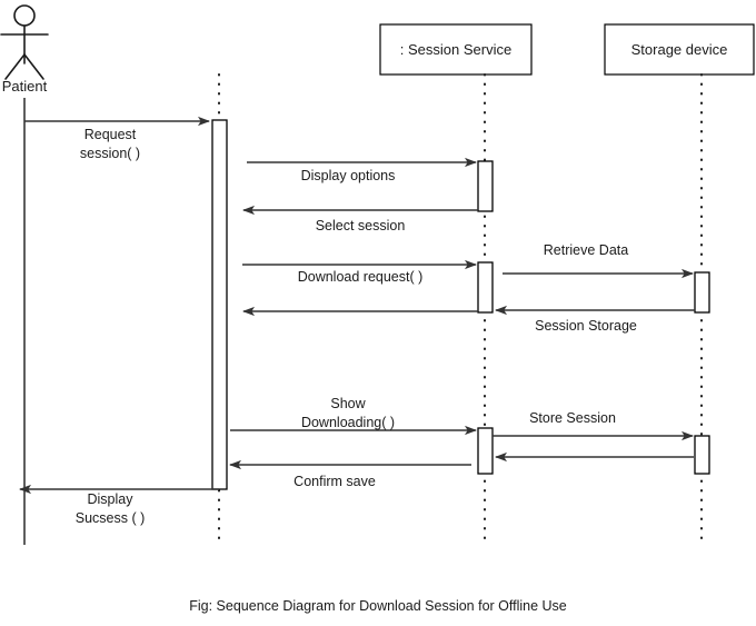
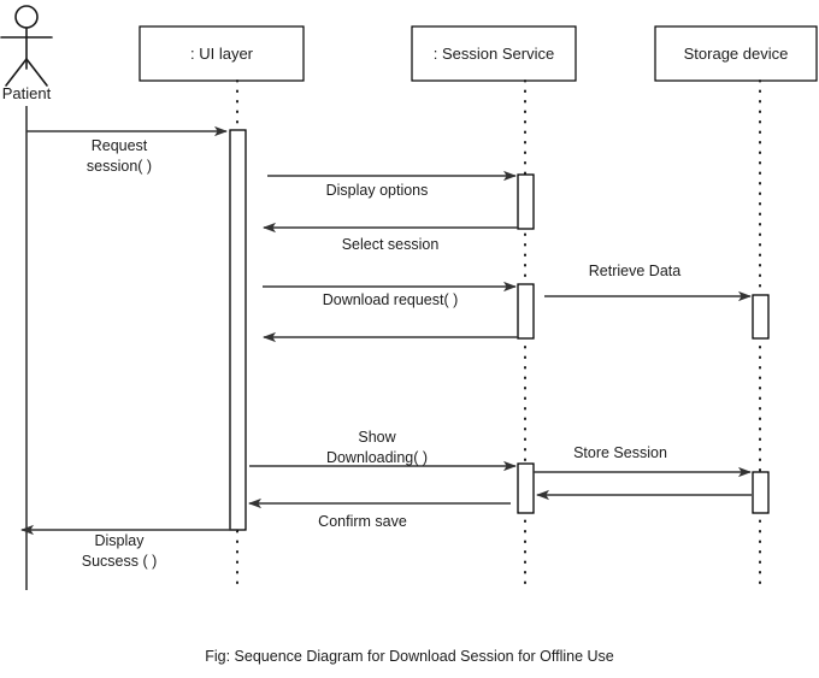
  Patient
+ : UI layer
  : Session Service
  Storage device
  Request session( )
  Display options
  Select session
  Download request( )
  Retrieve Data
- Session Storage
  Show Downloading( )
  Store Session
  Confirm save
  Display Sucsess ( )
  Fig: Sequence Diagram for Download Session for Offline Use
